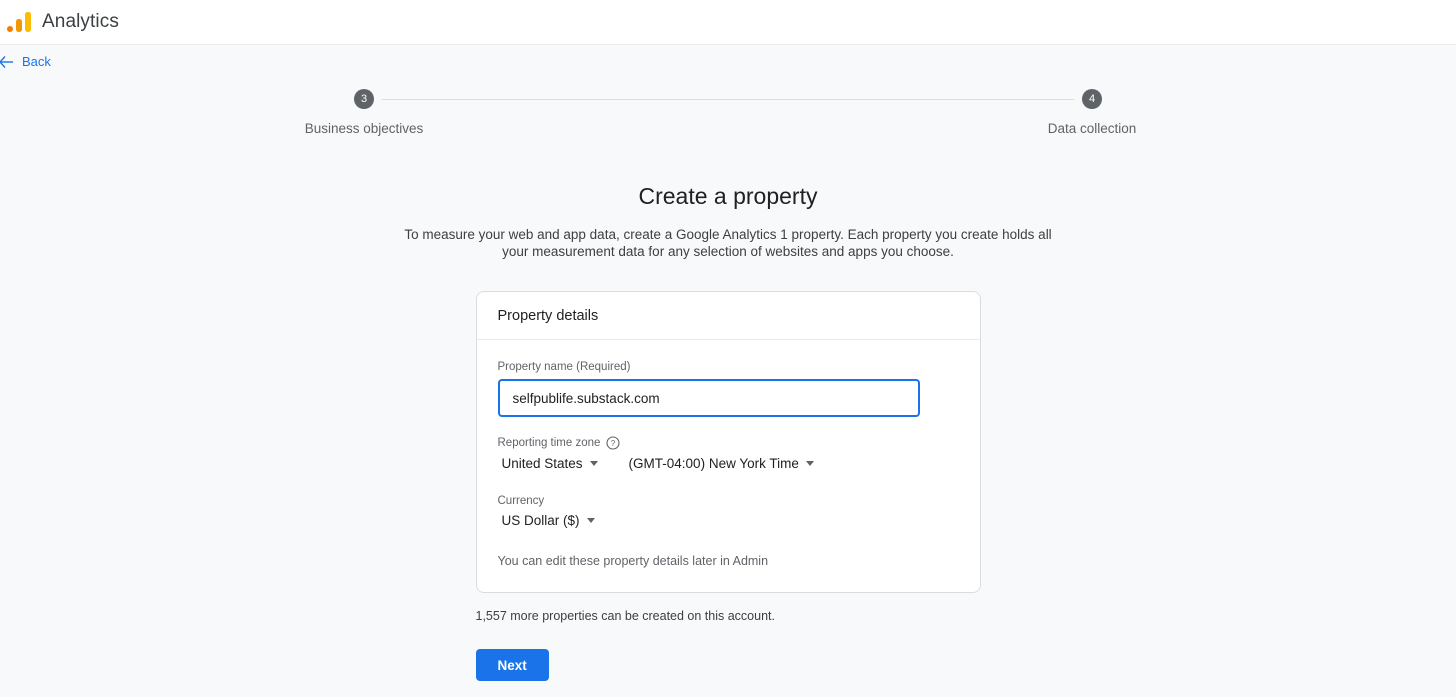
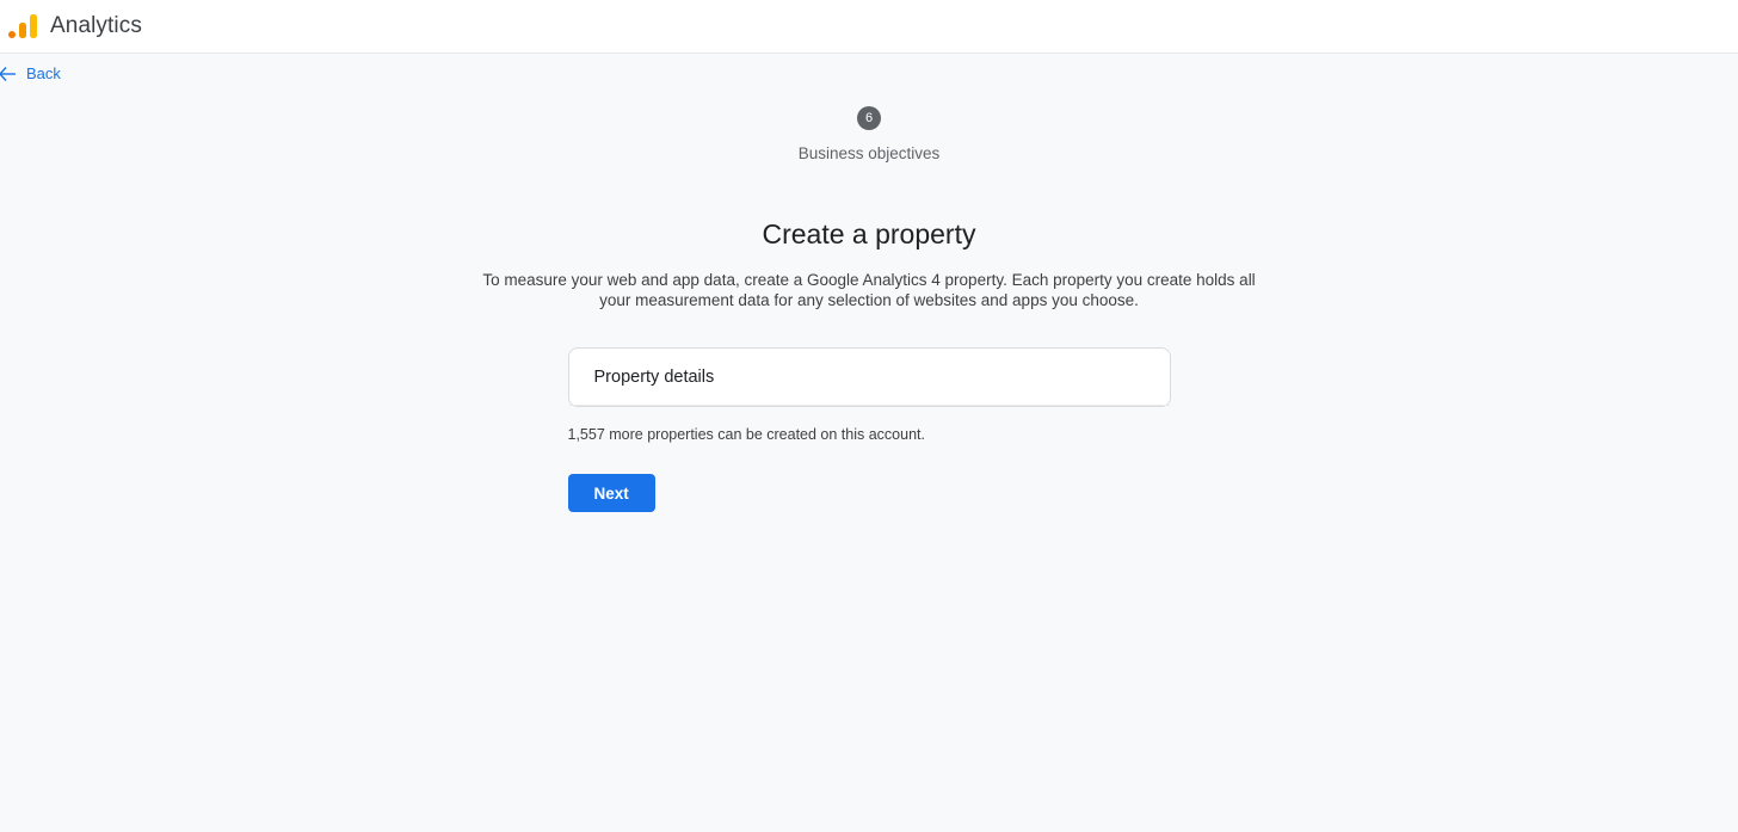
  Analytics
  Back
- 3
+ 6
  Business objectives
- 4
- Data collection
  Create a property
- To measure your web and app data, create a Google Analytics 1 property. Each property you create holds all your measurement data for any selection of websites and apps you choose.
+ To measure your web and app data, create a Google Analytics 4 property. Each property you create holds all your measurement data for any selection of websites and apps you choose.
  Property details
- Property name (Required)
- selfpublife.substack.com
- Reporting time zone
- ?
- United States
- (GMT-04:00) New York Time
- Currency
- US Dollar ($)
- You can edit these property details later in Admin
  1,557 more properties can be created on this account.
  Next
